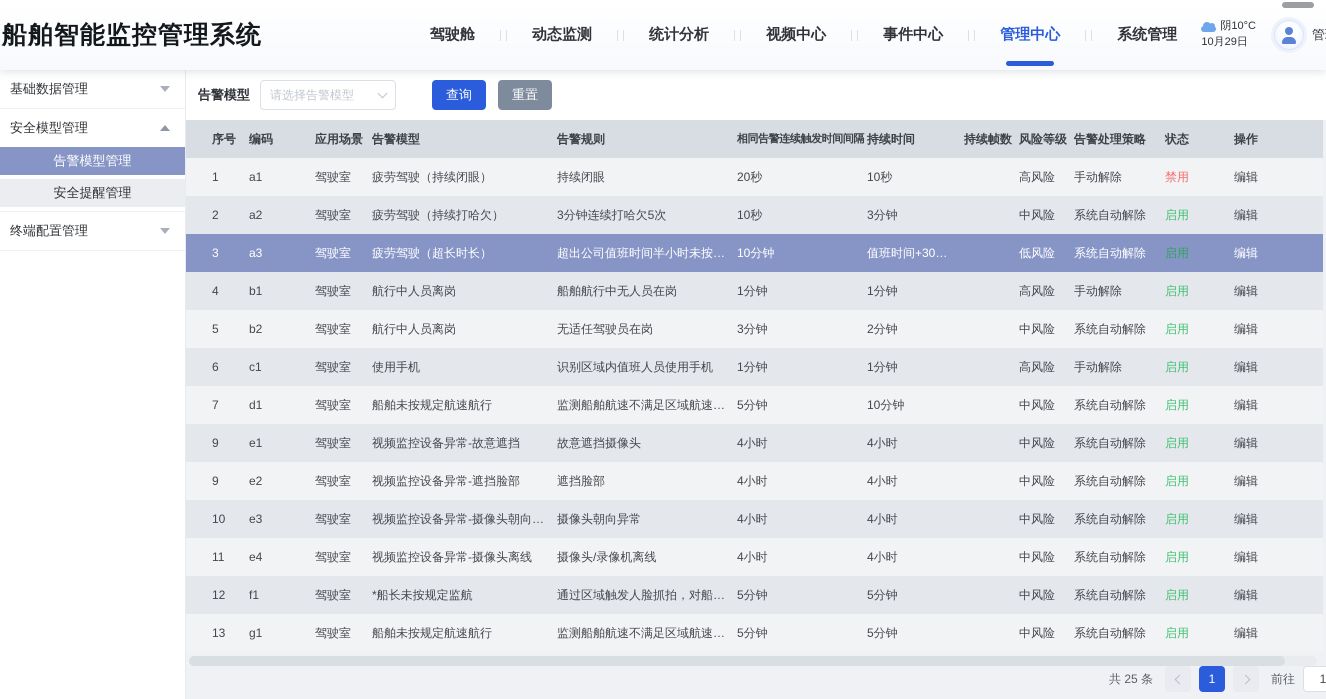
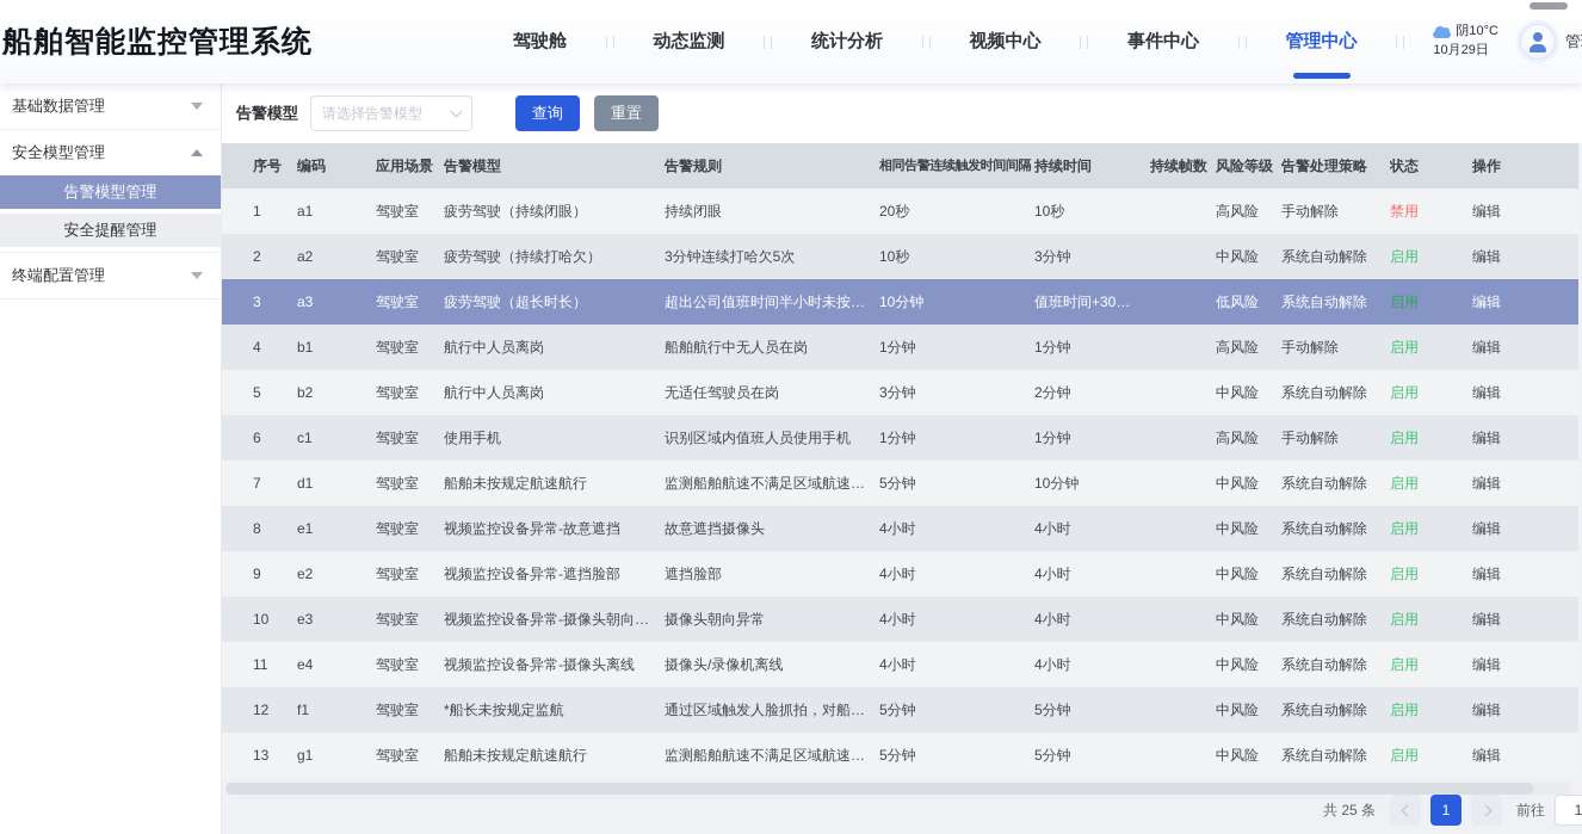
  船舶智能监控管理系统
  驾驶舱
  动态监测
  统计分析
  视频中心
  事件中心
  管理中心
- 系统管理
  阴10°C
  10月29日
  基础数据管理
  安全模型管理
  告警模型管理
  安全提醒管理
  终端配置管理
  告警模型
  请选择告警模型
  查询
  重置
  序号	编码	应用场景	告警模型	告警规则	相同告警连续触发时间间隔	持续时间	持续帧数	风险等级	告警处理策略	状态	操作
  1	a1	驾驶室	疲劳驾驶（持续闭眼）	持续闭眼	20秒	10秒		高风险	手动解除	禁用	编辑
  2	a2	驾驶室	疲劳驾驶（持续打哈欠）	3分钟连续打哈欠5次	10秒	3分钟		中风险	系统自动解除	启用	编辑
  3	a3	驾驶室	疲劳驾驶（超长时长）	超出公司值班时间半小时未按规定	10分钟	值班时间+30分钟		低风险	系统自动解除	启用	编辑
  4	b1	驾驶室	航行中人员离岗	船舶航行中无人员在岗	1分钟	1分钟		高风险	手动解除	启用	编辑
  5	b2	驾驶室	航行中人员离岗	无适任驾驶员在岗	3分钟	2分钟		中风险	系统自动解除	启用	编辑
  6	c1	驾驶室	使用手机	识别区域内值班人员使用手机	1分钟	1分钟		高风险	手动解除	启用	编辑
  7	d1	驾驶室	船舶未按规定航速航行	监测船舶航速不满足区域航速限制	5分钟	10分钟		中风险	系统自动解除	启用	编辑
- 9	e1	驾驶室	视频监控设备异常-故意遮挡	故意遮挡摄像头	4小时	4小时		中风险	系统自动解除	启用	编辑
+ 8	e1	驾驶室	视频监控设备异常-故意遮挡	故意遮挡摄像头	4小时	4小时		中风险	系统自动解除	启用	编辑
  9	e2	驾驶室	视频监控设备异常-遮挡脸部	遮挡脸部	4小时	4小时		中风险	系统自动解除	启用	编辑
  10	e3	驾驶室	视频监控设备异常-摄像头朝向异常	摄像头朝向异常	4小时	4小时		中风险	系统自动解除	启用	编辑
  11	e4	驾驶室	视频监控设备异常-摄像头离线	摄像头/录像机离线	4小时	4小时		中风险	系统自动解除	启用	编辑
  12	f1	驾驶室	*船长未按规定监航	通过区域触发人脸抓拍，对船长身	5分钟	5分钟		中风险	系统自动解除	启用	编辑
  13	g1	驾驶室	船舶未按规定航速航行	监测船舶航速不满足区域航速限制	5分钟	5分钟		中风险	系统自动解除	启用	编辑
  共 25 条
  1
  前往
  1
